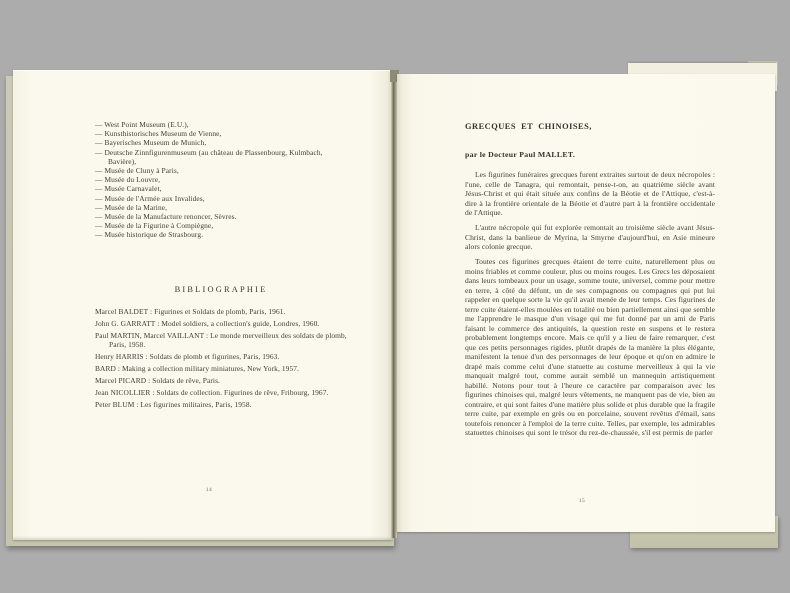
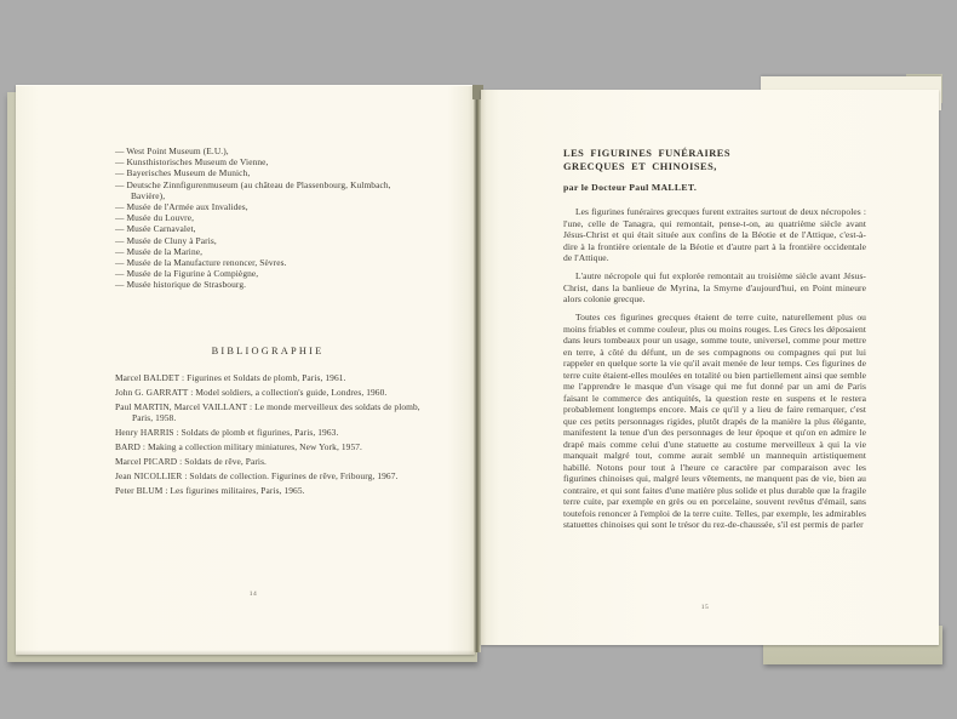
  — West Point Museum (E.U.),
  — Kunsthistorisches Museum de Vienne,
  — Bayerisches Museum de Munich,
  — Deutsche Zinnfigurenmuseum (au château de Plassenbourg, Kulmbach, Bavière),
- — Musée de Cluny à Paris,
+ — Musée de l'Armée aux Invalides,
  — Musée du Louvre,
  — Musée Carnavalet,
- — Musée de l'Armée aux Invalides,
+ — Musée de Cluny à Paris,
  — Musée de la Marine,
  — Musée de la Manufacture renoncer, Sèvres.
  — Musée de la Figurine à Compiègne,
  — Musée historique de Strasbourg.
  BIBLIOGRAPHIE
  Marcel BALDET : Figurines et Soldats de plomb, Paris, 1961.
  John G. GARRATT : Model soldiers, a collection's guide, Londres, 1960.
  Paul MARTIN, Marcel VAILLANT : Le monde merveilleux des soldats de plomb, Paris, 1958.
  Henry HARRIS : Soldats de plomb et figurines, Paris, 1963.
  BARD : Making a collection military miniatures, New York, 1957.
  Marcel PICARD : Soldats de rêve, Paris.
  Jean NICOLLIER : Soldats de collection. Figurines de rêve, Fribourg, 1967.
- Peter BLUM : Les figurines militaires, Paris, 1958.
+ Peter BLUM : Les figurines militaires, Paris, 1965.
+ LES FIGURINES FUNÉRAIRES
  GRECQUES ET CHINOISES,
  par le Docteur Paul MALLET.
  Les figurines funéraires grecques furent extraites surtout de deux nécropoles : l'une, celle de Tanagra, qui remontait, pense-t-on, au quatrième siècle avant Jésus-Christ et qui était située aux confins de la Béotie et de l'Attique, c'est-à-dire à la frontière orientale de la Béotie et d'autre part à la frontière occidentale de l'Attique.
- L'autre nécropole qui fut explorée remontait au troisième siècle avant Jésus-Christ, dans la banlieue de Myrina, la Smyrne d'aujourd'hui, en Asie mineure alors colonie grecque.
+ L'autre nécropole qui fut explorée remontait au troisième siècle avant Jésus-Christ, dans la banlieue de Myrina, la Smyrne d'aujourd'hui, en Point mineure alors colonie grecque.
  Toutes ces figurines grecques étaient de terre cuite, naturellement plus ou moins friables et comme couleur, plus ou moins rouges. Les Grecs les déposaient dans leurs tombeaux pour un usage, somme toute, universel, comme pour mettre en terre, à côté du défunt, un de ses compagnons ou compagnes qui put lui rappeler en quelque sorte la vie qu'il avait menée de leur temps. Ces figurines de terre cuite étaient-elles moulées en totalité ou bien partiellement ainsi que semble me l'apprendre le masque d'un visage qui me fut donné par un ami de Paris faisant le commerce des antiquités, la question reste en suspens et le restera probablement longtemps encore. Mais ce qu'il y a lieu de faire remarquer, c'est que ces petits personnages rigides, plutôt drapés de la manière la plus élégante, manifestent la tenue d'un des personnages de leur époque et qu'on en admire le drapé mais comme celui d'une statuette au costume merveilleux à qui la vie manquait malgré tout, comme aurait semblé un mannequin artistiquement habillé. Notons pour tout à l'heure ce caractère par comparaison avec les figurines chinoises qui, malgré leurs vêtements, ne manquent pas de vie, bien au contraire, et qui sont faites d'une matière plus solide et plus durable que la fragile terre cuite, par exemple en grès ou en porcelaine, souvent revêtus d'émail, sans toutefois renoncer à l'emploi de la terre cuite. Telles, par exemple, les admirables statuettes chinoises qui sont le trésor du rez-de-chaussée, s'il est permis de parler
